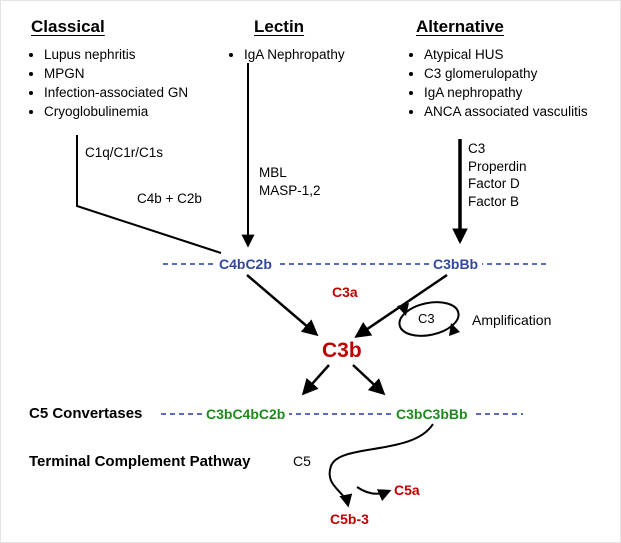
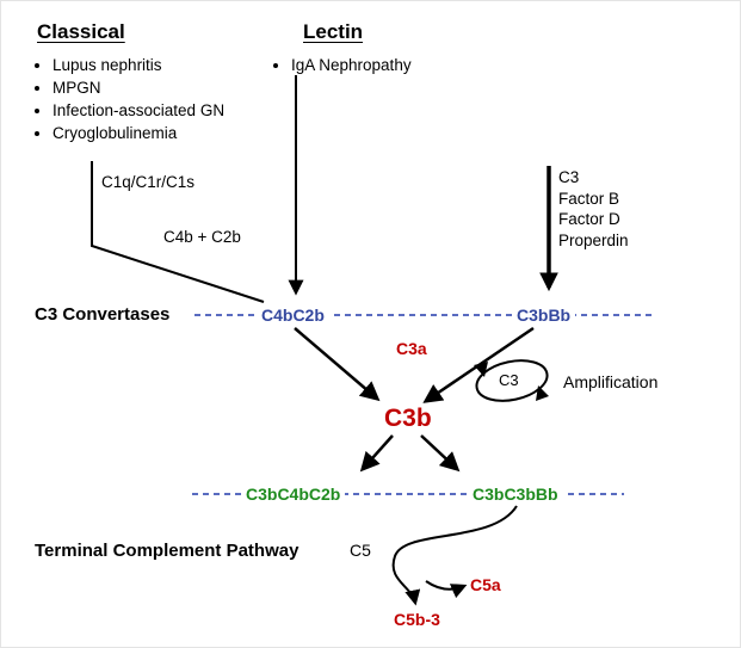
  Classical
  Lupus nephritis
  MPGN
  Infection-associated GN
  Cryoglobulinemia
  C1q/C1r/C1s
  C4b + C2b
  Lectin
  IgA Nephropathy
- MBL
- MASP-1,2
- Alternative
- Atypical HUS
- C3 glomerulopathy
- IgA nephropathy
- ANCA associated vasculitis
  C3
- Properdin
+ Factor B
  Factor D
- Factor B
+ Properdin
+ C3 Convertases
  C4bC2b
  C3bBb
  C3a
  C3
  Amplification
  C3b
- C5 Convertases
  C3bC4bC2b
  C3bC3bBb
  Terminal Complement Pathway
  C5
  C5a
  C5b-3
